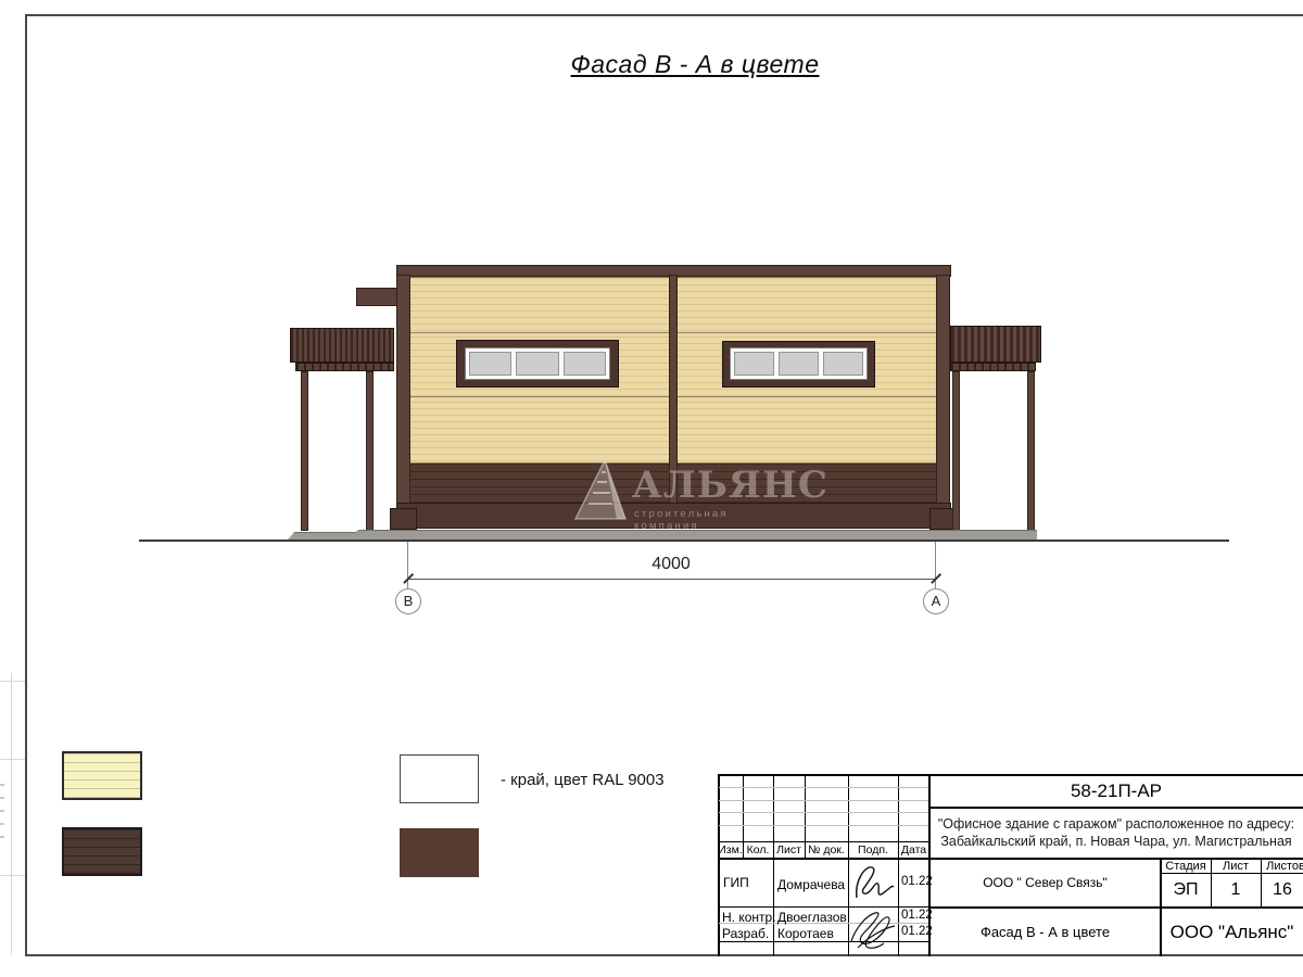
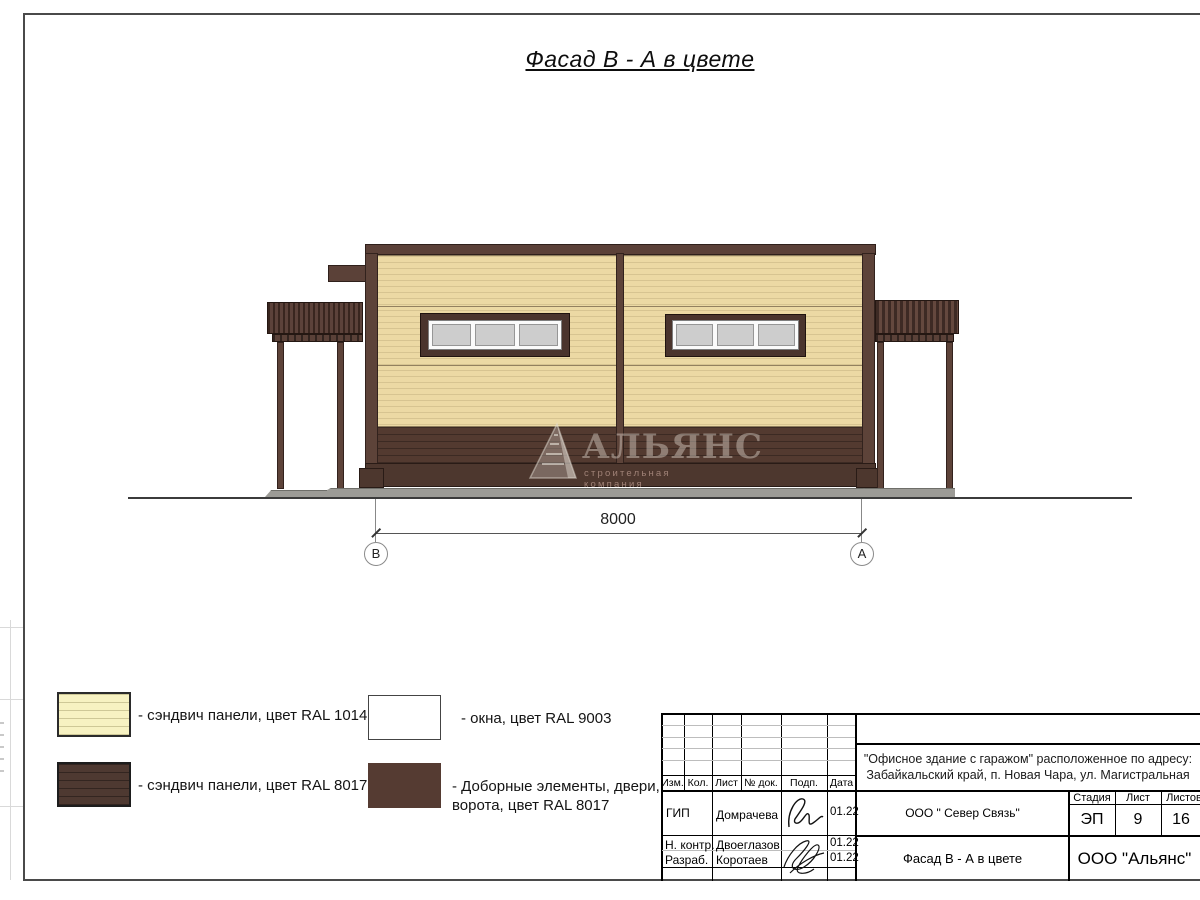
  Фасад В - А в цвете
  АЛЬЯНС
  строительная компания
- 4000
+ 8000
  В
  А
+ - сэндвич панели, цвет RAL 1014
+ - сэндвич панели, цвет RAL 8017
- - край, цвет RAL 9003
+ - окна, цвет RAL 9003
+ - Доборные элементы, двери, ворота, цвет RAL 8017
  Изм.
  Кол.
  Лист
  № док.
  Подп.
  Дата
  ГИП
  Домрачева
  01.22
  Н. контр.
  Двоеглазов
  01.22
  Разраб.
  Коротаев
  01.22
- 58-21П-АР
  "Офисное здание с гаражом" расположенное по адресу:
  Забайкальский край, п. Новая Чара, ул. Магистральная
  ООО " Север Связь"
  Стадия
  Лист
  Листов
  ЭП
- 1
+ 9
  16
  Фасад В - А в цвете
  ООО "Альянс"
